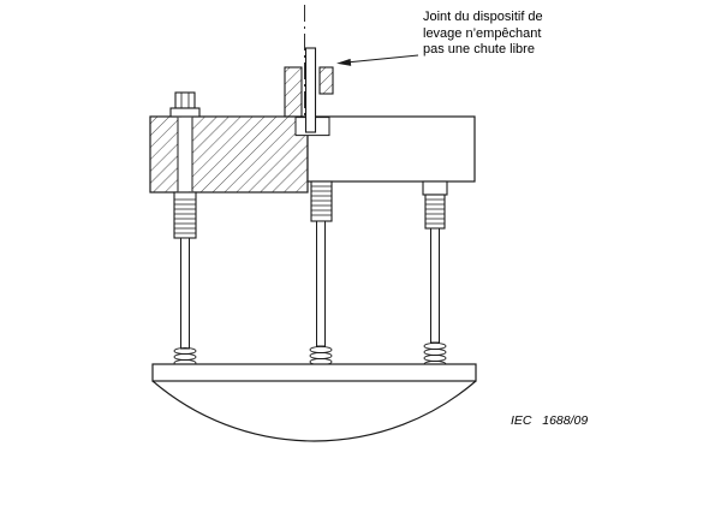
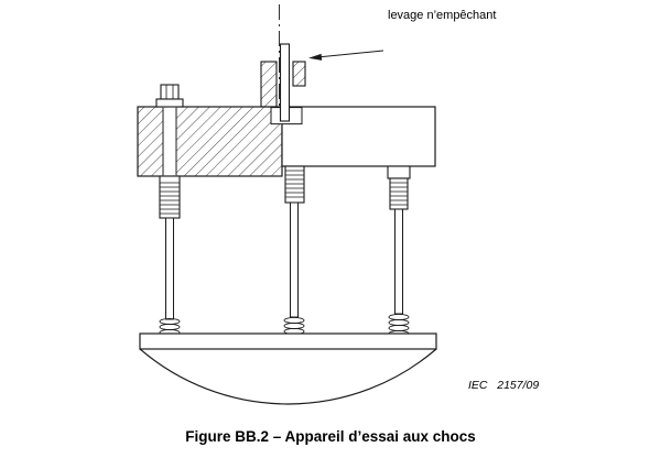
- Joint du dispositif de
  levage n’empêchant
- pas une chute libre
- IEC 1688/09
+ IEC 2157/09
+ Figure BB.2 – Appareil d’essai aux chocs
